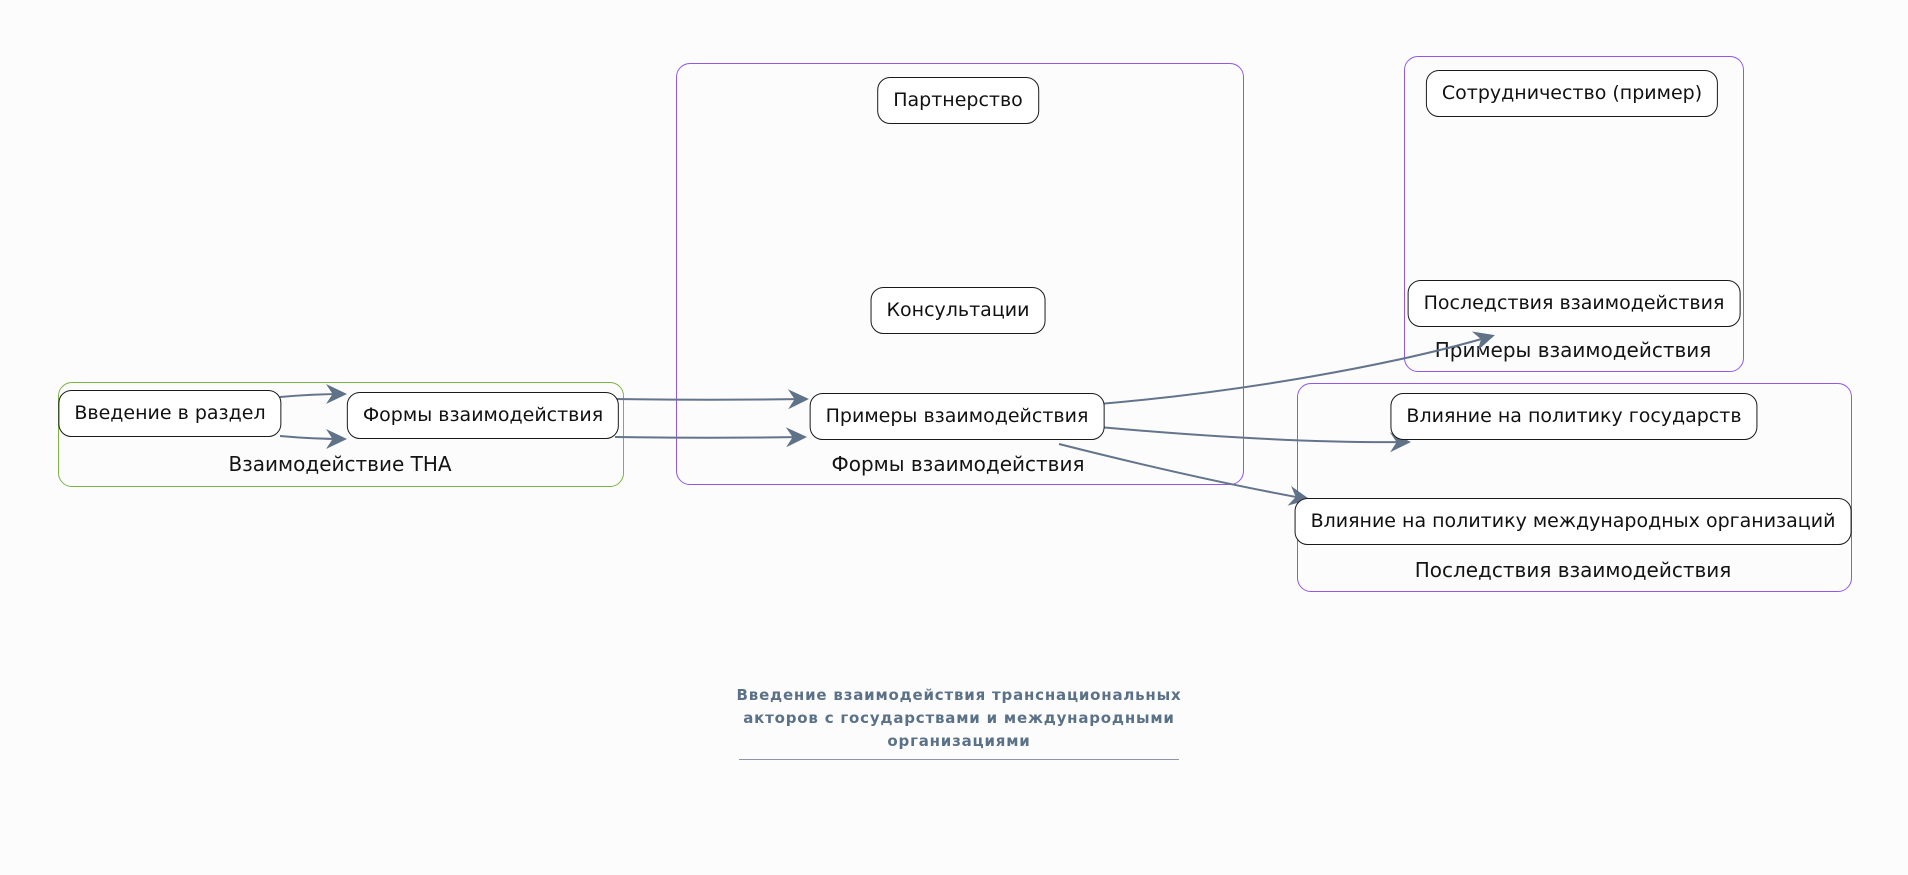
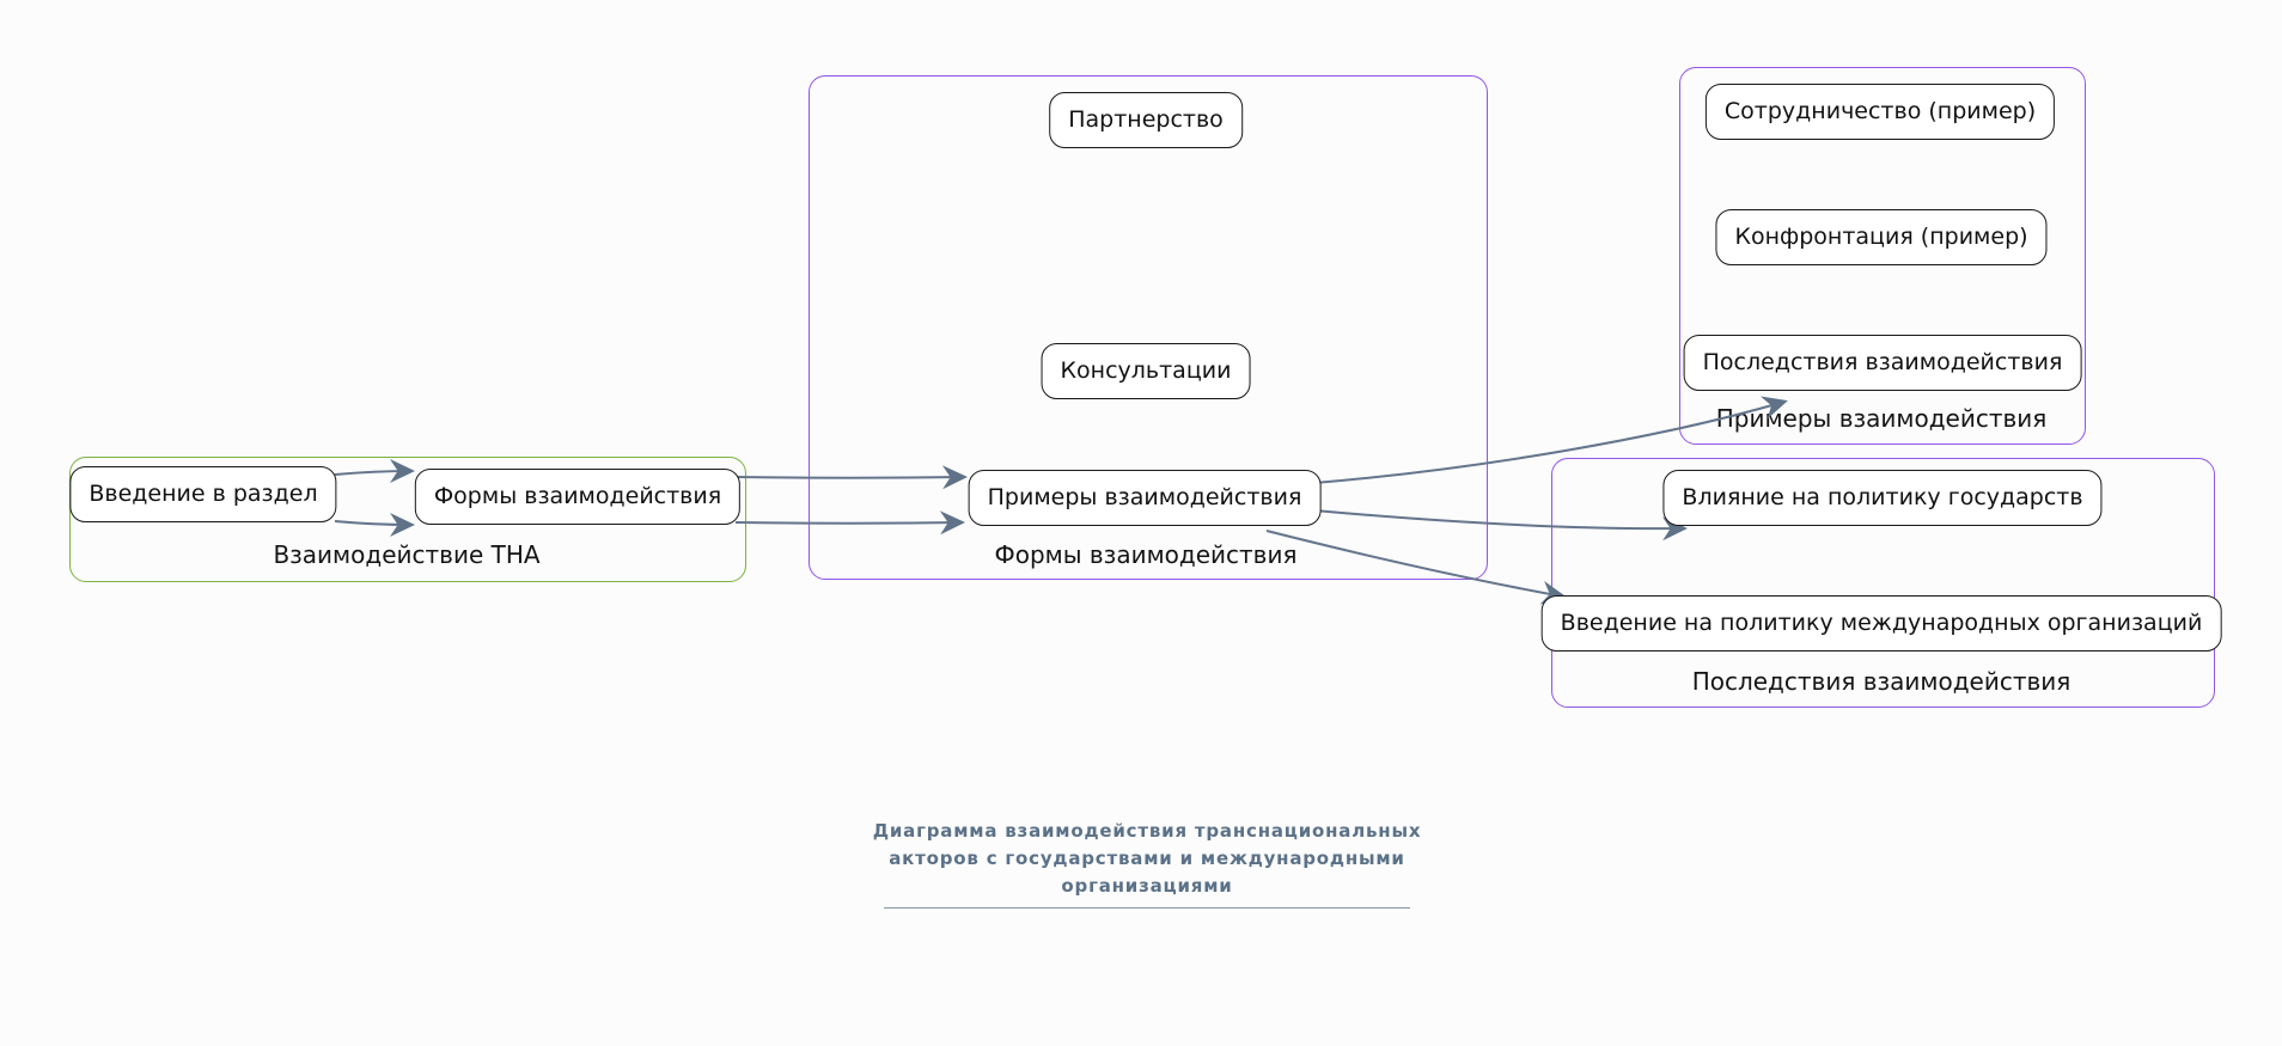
  Взаимодействие ТНА
  Формы взаимодействия
  римеры взаимодействия
  Последствия взаимодействия
  Введение в раздел
  Формы взаимодействия
  Партнерство
  Консультации
  Примеры взаимодействия
  Сотрудничество (пример)
+ Конфронтация (пример)
  Последствия взаимодействия
  Влияние на политику государств
- Влияние на политику международных организаций
+ Введение на политику международных организаций
- Введение взаимодействия транснациональных акторов с государствами и международными организациями
+ Диаграмма взаимодействия транснациональных акторов с государствами и международными организациями
